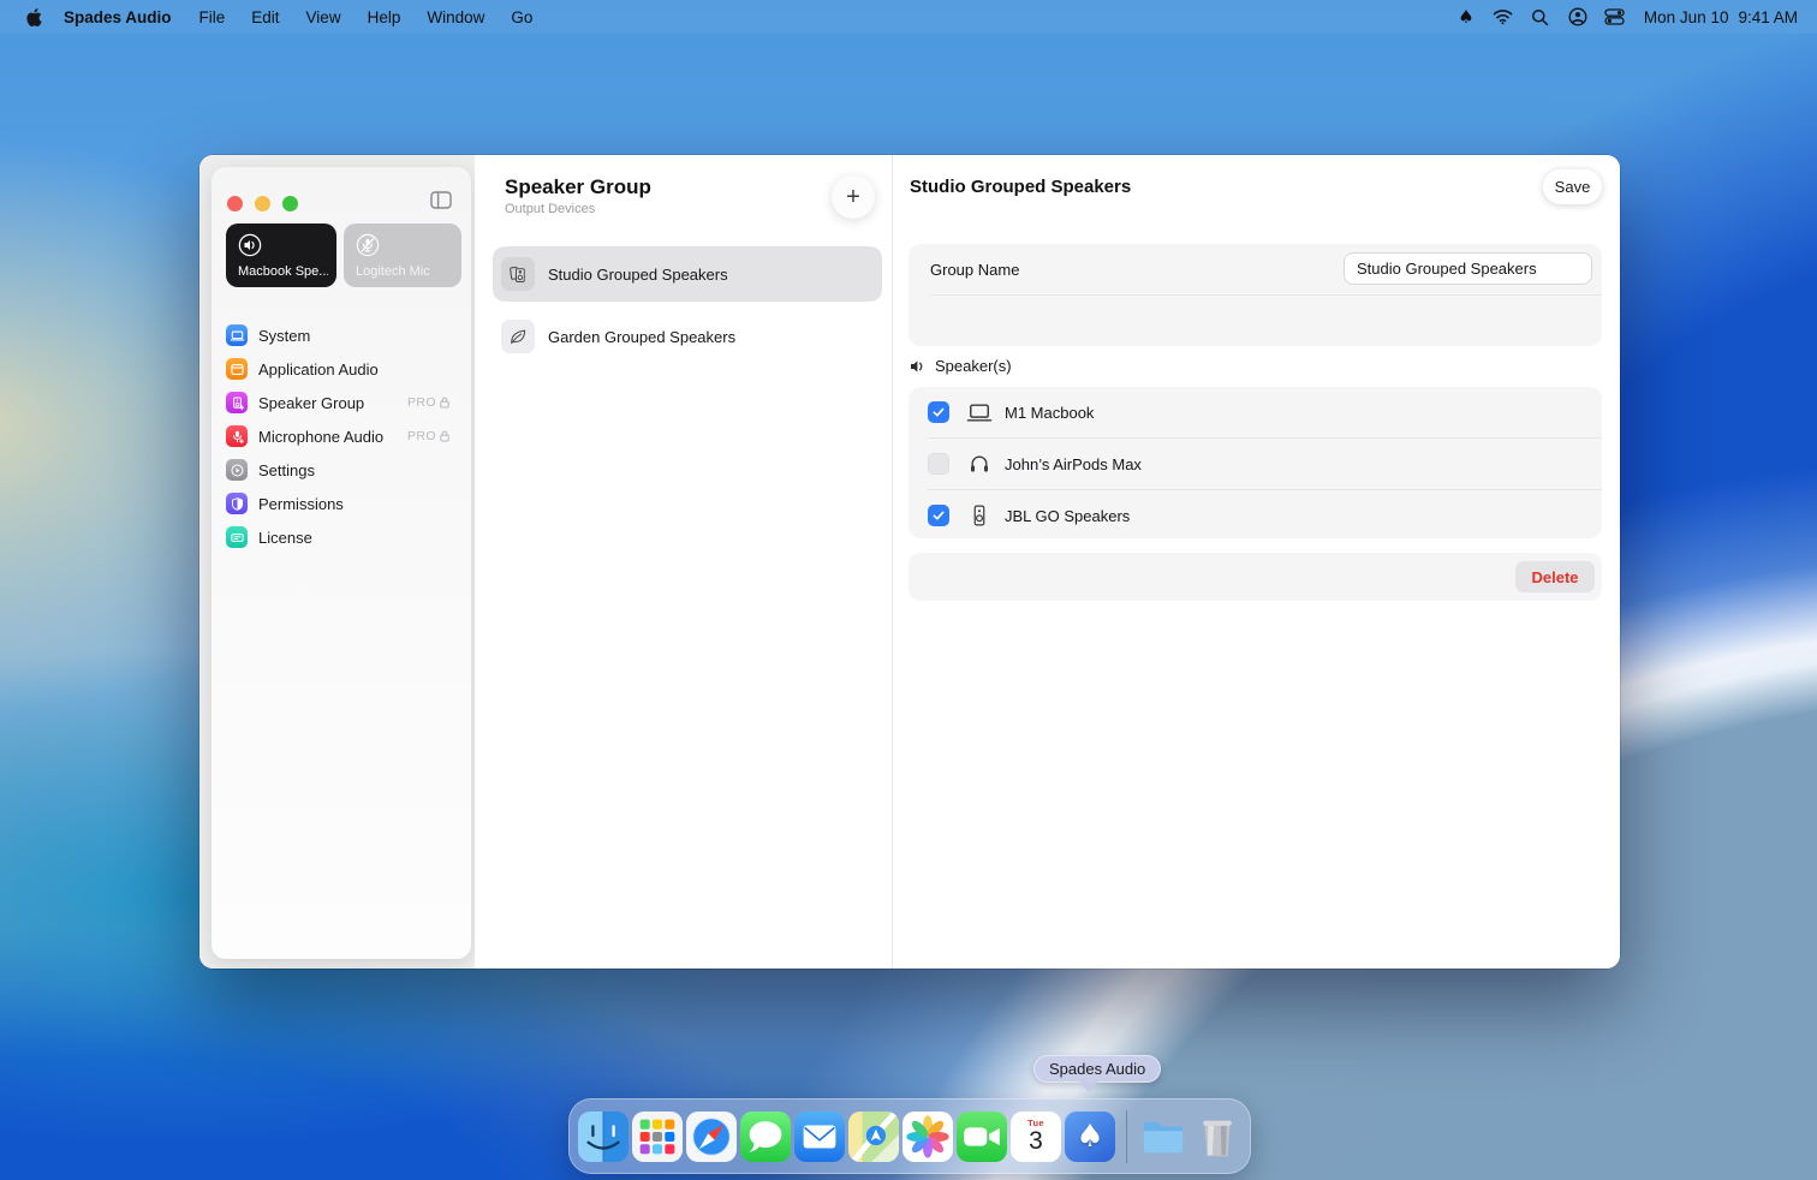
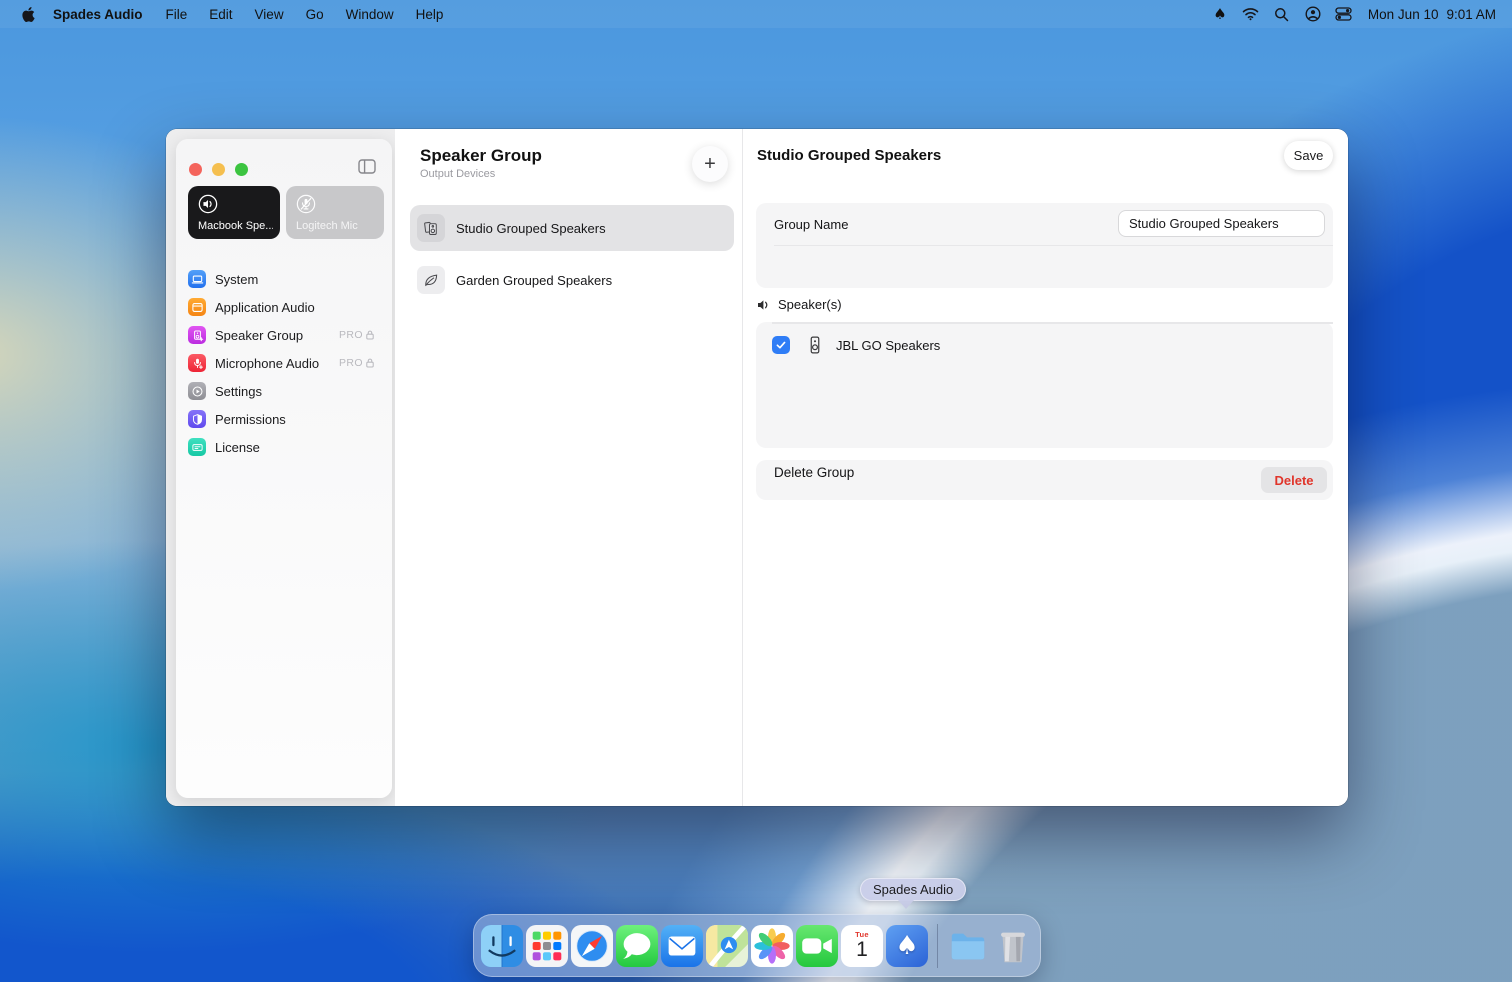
  Spades Audio
  File
  Edit
  View
- Help
+ Go
  Window
- Go
+ Help
  ♠
  Mon Jun 10
- 9:41 AM
+ 9:01 AM
  Macbook Spe...
  Logitech Mic
  System
  Application Audio
  Speaker Group
  PRO
  Microphone Audio
  PRO
  Settings
  Permissions
  License
  Speaker Group
  Output Devices
  +
  Studio Grouped Speakers
  Garden Grouped Speakers
  Studio Grouped Speakers
  Save
  Group Name
  Studio Grouped Speakers
  Speaker(s)
- M1 Macbook
- John’s AirPods Max
  JBL GO Speakers
+ Delete Group
  Delete
  Spades Audio
  Tue
- 3
+ 1
  ♠
